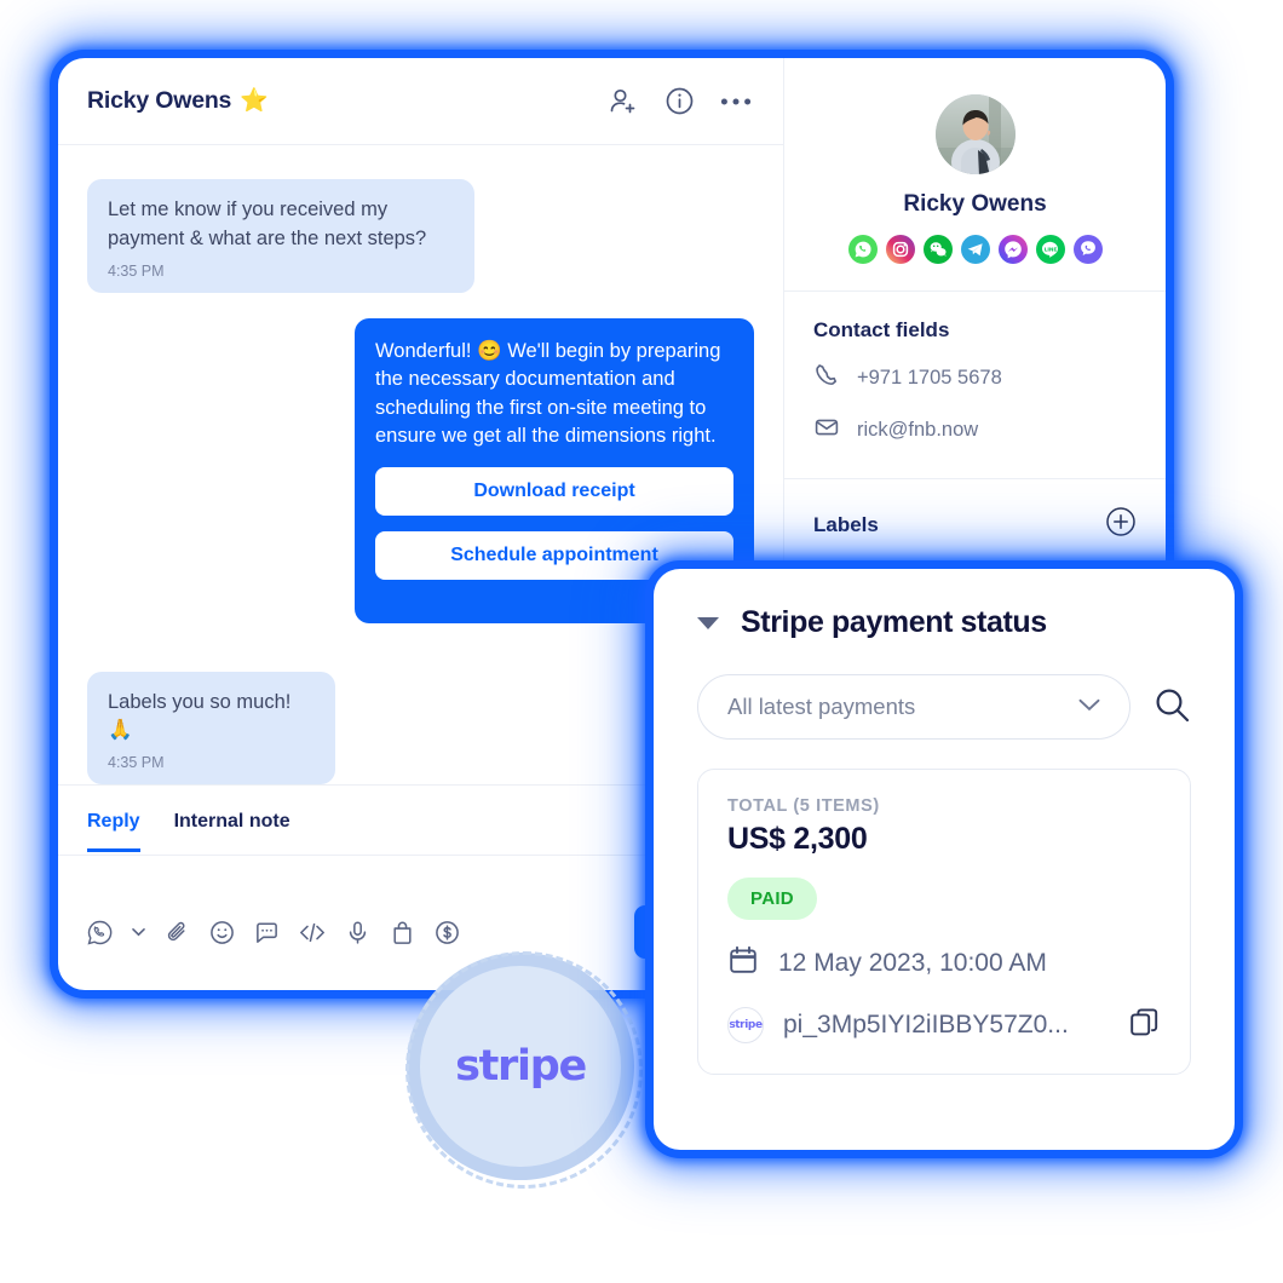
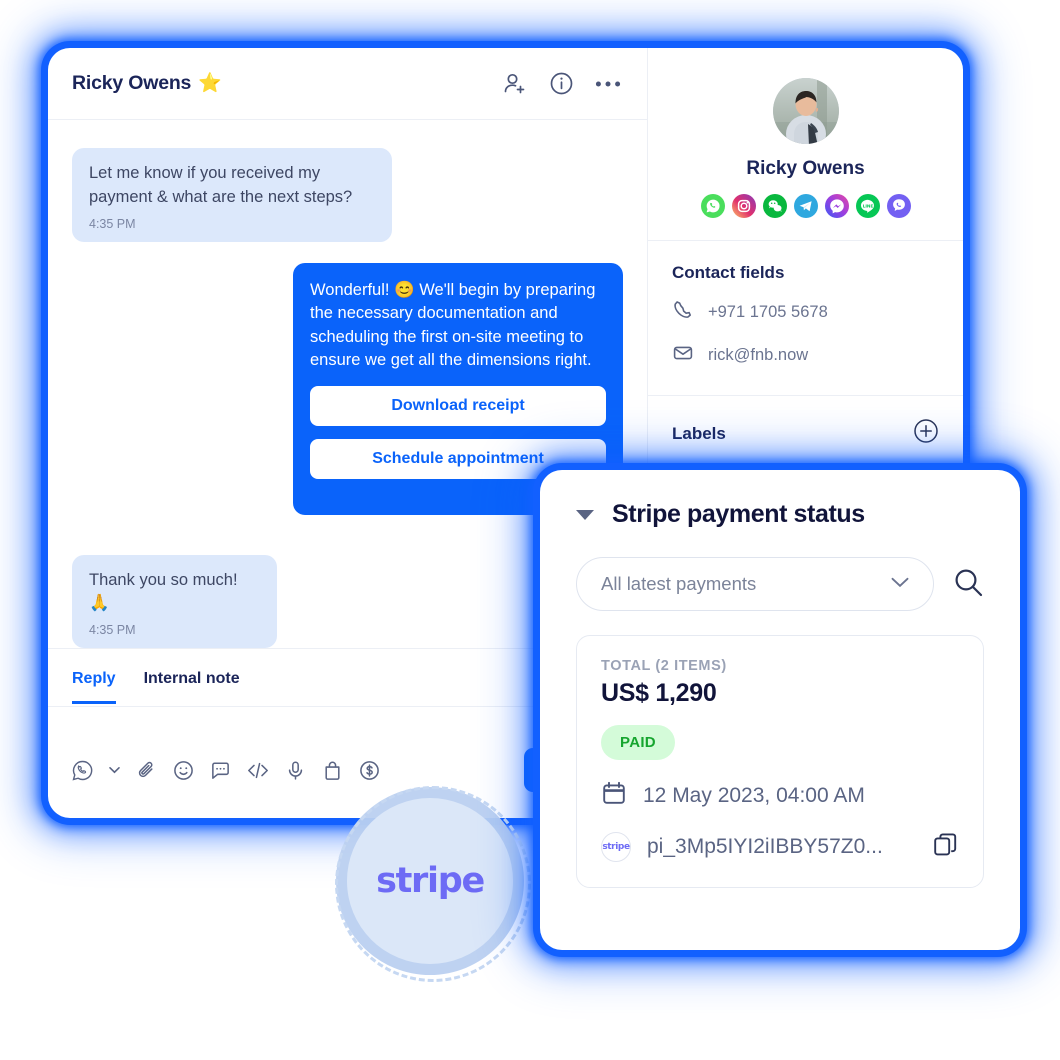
  Ricky Owens
  ⭐
  Let me know if you received my payment & what are the next steps?
  4:35 PM
  Wonderful! 😊 We'll begin by preparing the necessary documentation and scheduling the first on-site meeting to ensure we get all the dimensions right.
  Download receipt
  Schedule appointment
- Labels you so much! 🙏
+ Thank you so much! 🙏
  4:35 PM
  Reply
  Internal note
  Ricky Owens
  Contact fields
  +971 1705 5678
  rick@fnb.now
  Labels
  stripe
  Stripe payment status
  All latest payments
- TOTAL (5 ITEMS)
+ TOTAL (2 ITEMS)
- US$ 2,300
+ US$ 1,290
  PAID
- 12 May 2023, 10:00 AM
+ 12 May 2023, 04:00 AM
  stripe
  pi_3Mp5IYI2iIBBY57Z0...
